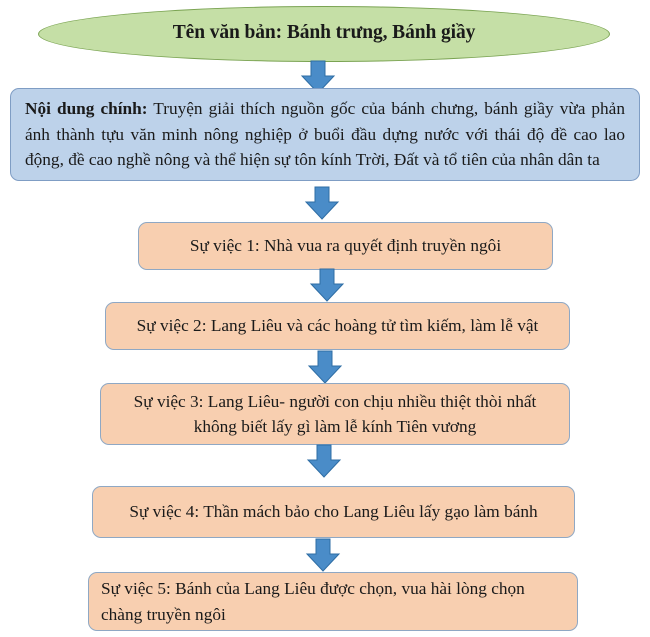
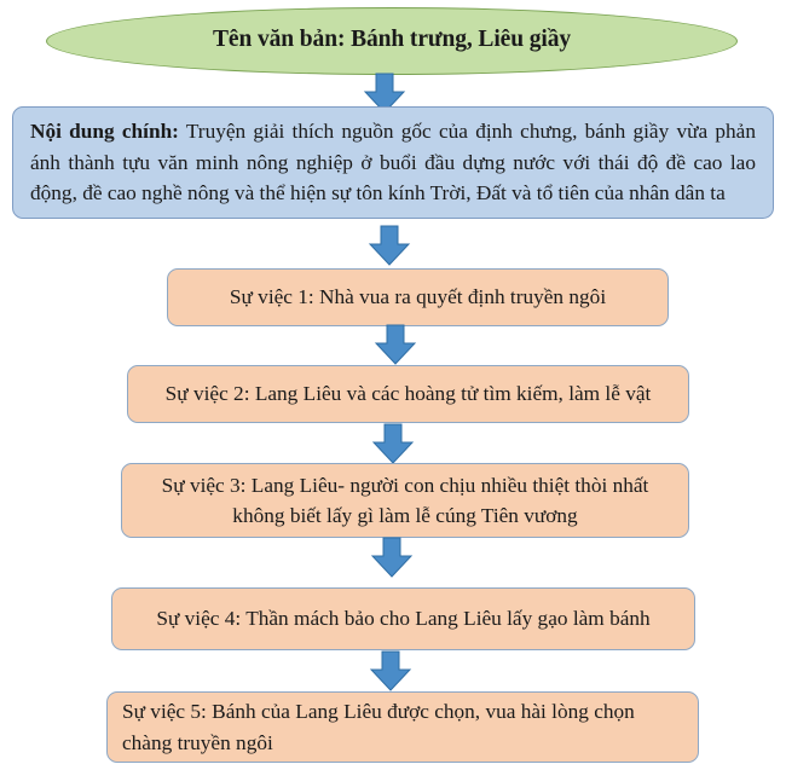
- Tên văn bản: Bánh trưng, Bánh giầy
+ Tên văn bản: Bánh trưng, Liêu giầy
- Nội dung chính: Truyện giải thích nguồn gốc của bánh chưng, bánh giầy vừa phản ánh thành tựu văn minh nông nghiệp ở buổi đầu dựng nước với thái độ đề cao lao động, đề cao nghề nông và thể hiện sự tôn kính Trời, Đất và tổ tiên của nhân dân ta
+ Nội dung chính: Truyện giải thích nguồn gốc của định chưng, bánh giầy vừa phản ánh thành tựu văn minh nông nghiệp ở buổi đầu dựng nước với thái độ đề cao lao động, đề cao nghề nông và thể hiện sự tôn kính Trời, Đất và tổ tiên của nhân dân ta
  Sự việc 1: Nhà vua ra quyết định truyền ngôi
  Sự việc 2: Lang Liêu và các hoàng tử tìm kiếm, làm lễ vật
  Sự việc 3: Lang Liêu- người con chịu nhiều thiệt thòi nhất
- không biết lấy gì làm lễ kính Tiên vương
+ không biết lấy gì làm lễ cúng Tiên vương
  Sự việc 4: Thần mách bảo cho Lang Liêu lấy gạo làm bánh
  Sự việc 5: Bánh của Lang Liêu được chọn, vua hài lòng chọn
  chàng truyền ngôi
